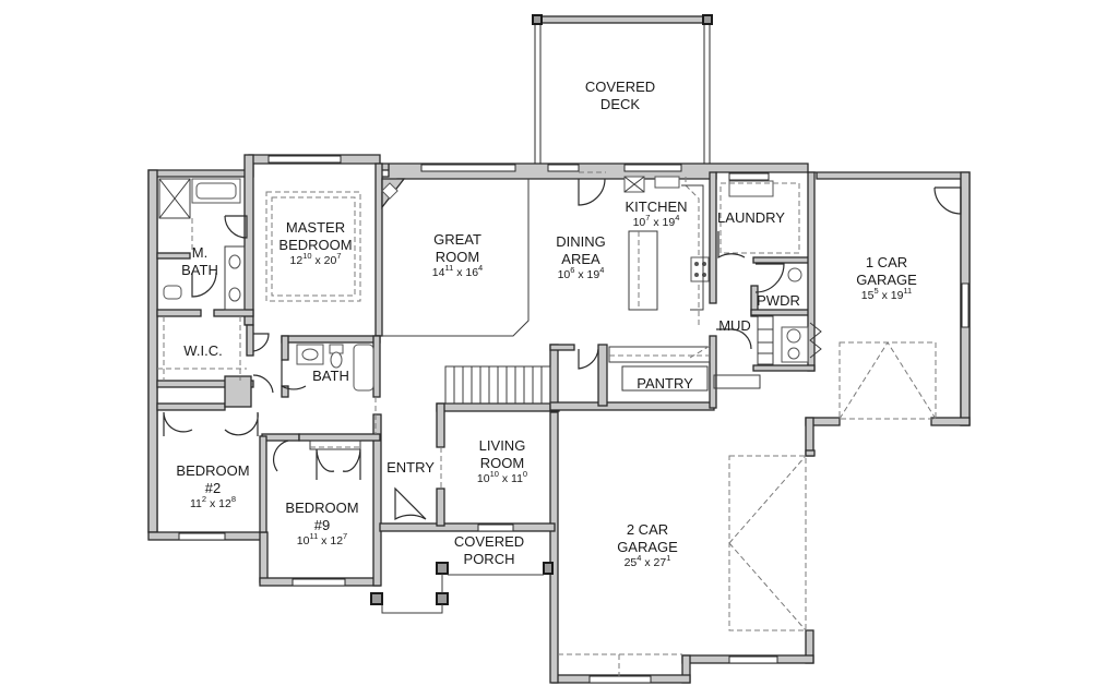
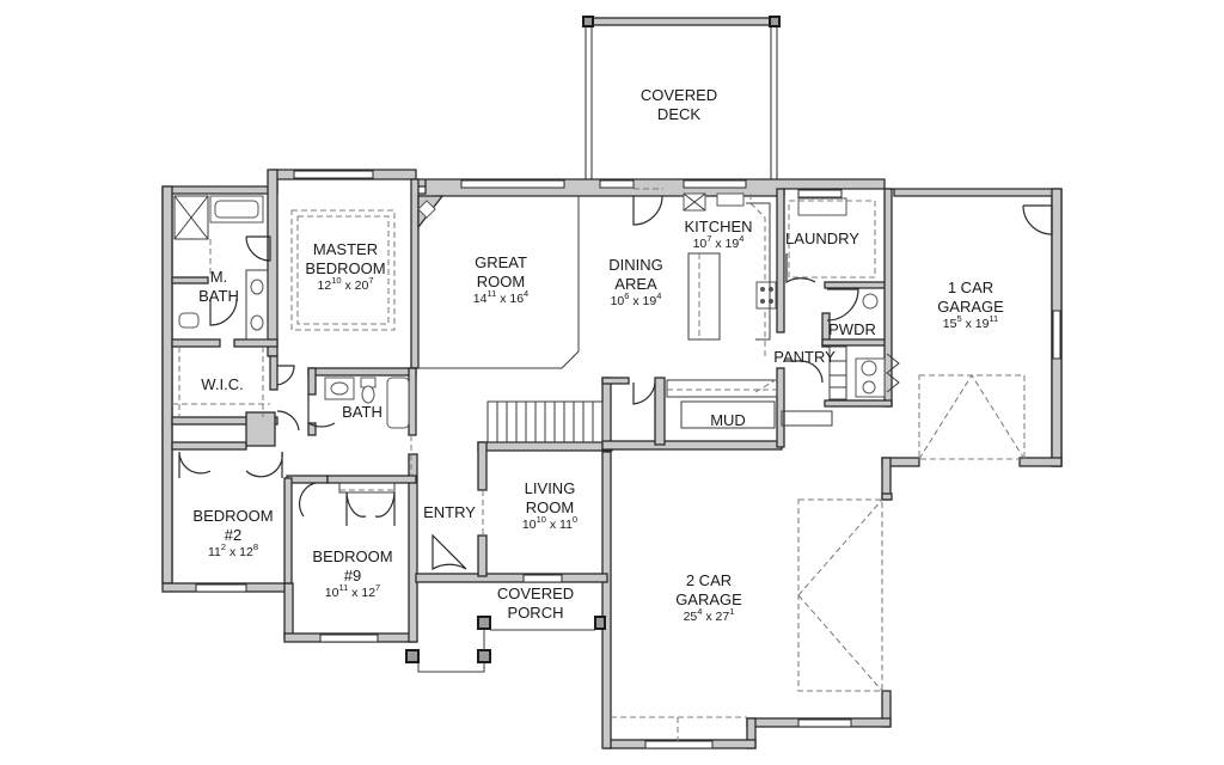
  COVERED
  DECK
  MASTER
  BEDROOM
  1210 x 207
  M.
  BATH
  W.I.C.
  GREAT
  ROOM
  1411 x 164
  DINING
  AREA
  106 x 194
  KITCHEN
  107 x 194
  LAUNDRY
  1 CAR
  GARAGE
  155 x 1911
  PWDR
- MUD
+ PANTRY
  BATH
- PANTRY
+ MUD
  LIVING
  ROOM
  1010 x 110
  ENTRY
  BEDROOM
  #2
  112 x 128
  BEDROOM
  #9
  1011 x 127
  COVERED
  PORCH
  2 CAR
  GARAGE
  254 x 271
